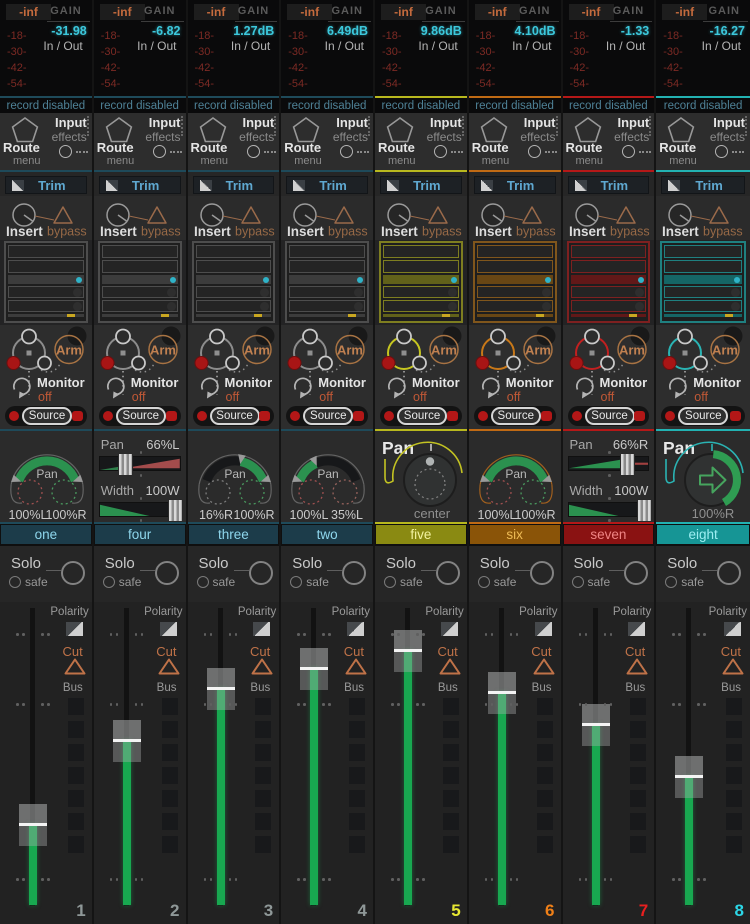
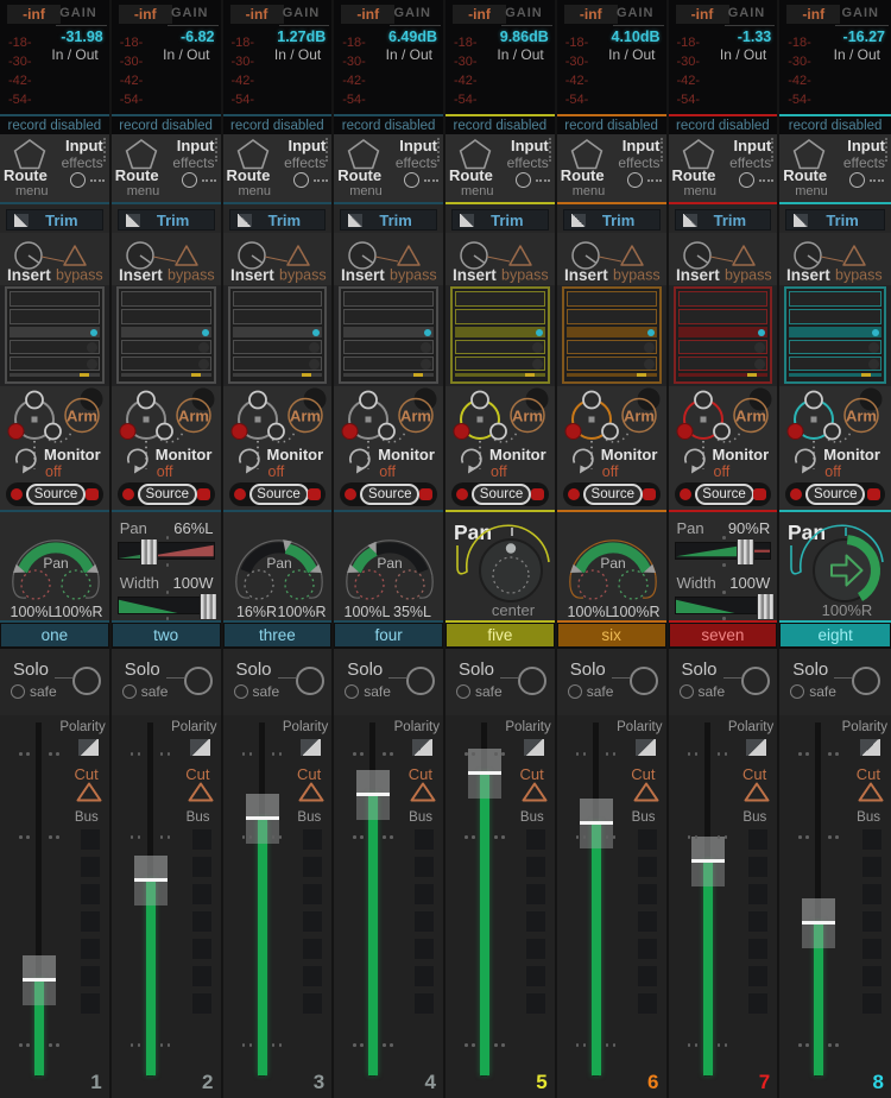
  -inf
  GAIN
  -31.98
  In / Out
  -18-
  -30-
  -42-
  -54-
  record disabled
  Input
  effects
  Route
  menu
  Trim
  Insert
  bypass
  Arm
  Monitor
  off
  Source
  Pan
  100%L
  100%R
  one
  Solo
  safe
  Polarity
  Cut
  Bus
  1
  -inf
  GAIN
  -6.82
  In / Out
  -18-
  -30-
  -42-
  -54-
  record disabled
  Input
  effects
  Route
  menu
  Trim
  Insert
  bypass
  Arm
  Monitor
  off
  Source
  Pan
  66%L
  Width
  100W
- four
+ two
  Solo
  safe
  Polarity
  Cut
  Bus
  2
  -inf
  GAIN
  1.27dB
  In / Out
  -18-
  -30-
  -42-
  -54-
  record disabled
  Input
  effects
  Route
  menu
  Trim
  Insert
  bypass
  Arm
  Monitor
  off
  Source
  Pan
  16%R
  100%R
  three
  Solo
  safe
  Polarity
  Cut
  Bus
  3
  -inf
  GAIN
  6.49dB
  In / Out
  -18-
  -30-
  -42-
  -54-
  record disabled
  Input
  effects
  Route
  menu
  Trim
  Insert
  bypass
  Arm
  Monitor
  off
  Source
  Pan
  100%L
  35%L
- two
+ four
  Solo
  safe
  Polarity
  Cut
  Bus
  4
  -inf
  GAIN
  9.86dB
  In / Out
  -18-
  -30-
  -42-
  -54-
  record disabled
  Input
  effects
  Route
  menu
  Trim
  Insert
  bypass
  Arm
  Monitor
  off
  Source
  center
  five
  Solo
  safe
  Polarity
  Cut
  Bus
  5
  -inf
  GAIN
  4.10dB
  In / Out
  -18-
  -30-
  -42-
  -54-
  record disabled
  Input
  effects
  Route
  menu
  Trim
  Insert
  bypass
  Arm
  Monitor
  off
  Source
  Pan
  100%L
  100%R
  six
  Solo
  safe
  Polarity
  Cut
  Bus
  6
  -inf
  GAIN
  -1.33
  In / Out
  -18-
  -30-
  -42-
  -54-
  record disabled
  Input
  effects
  Route
  menu
  Trim
  Insert
  bypass
  Arm
  Monitor
  off
  Source
  Pan
- 66%R
+ 90%R
  Width
  100W
  seven
  Solo
  safe
  Polarity
  Cut
  Bus
  7
  -inf
  GAIN
  -16.27
  In / Out
  -18-
  -30-
  -42-
  -54-
  record disabled
  Input
  effects
  Route
  menu
  Trim
  Insert
  bypass
  Arm
  Monitor
  off
  Source
  100%R
  eight
  Solo
  safe
  Polarity
  Cut
  Bus
  8
